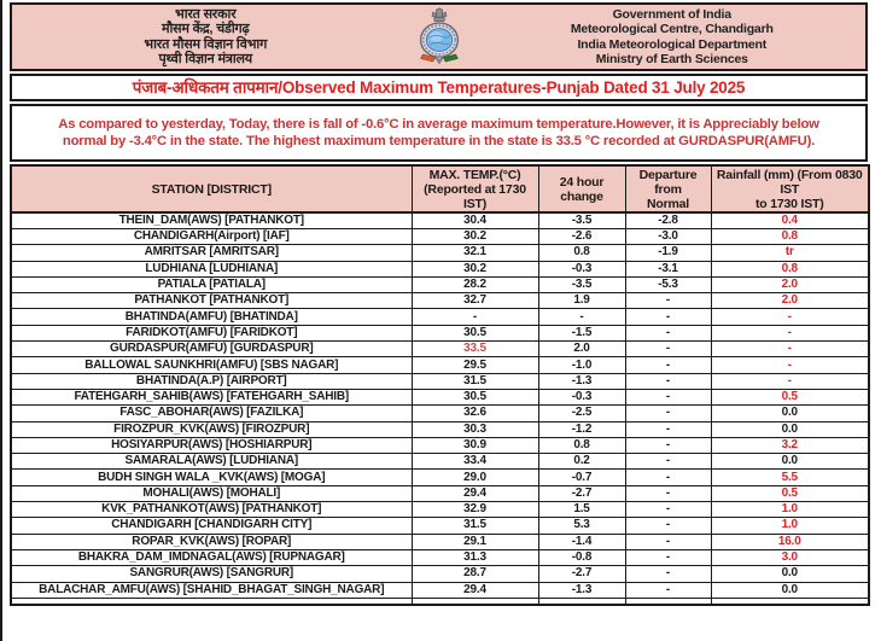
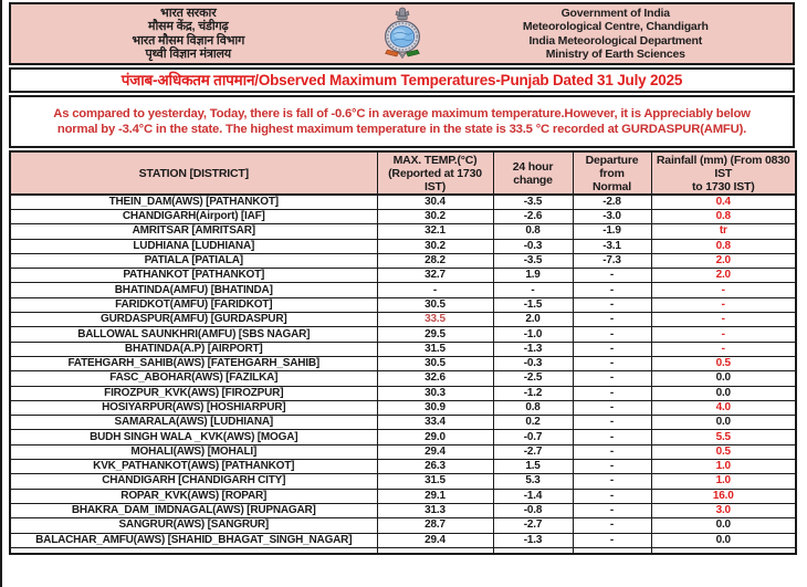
  भारत सरकार
  मौसम केंद्र, चंडीगढ़
  भारत मौसम विज्ञान विभाग
  पृथ्वी विज्ञान मंत्रालय
  Government of India
  Meteorological Centre, Chandigarh
  India Meteorological Department
  Ministry of Earth Sciences
  पंजाब-अधिकतम तापमान/Observed Maximum Temperatures-Punjab Dated 31 July 2025
  As compared to yesterday, Today, there is fall of -0.6°C in average maximum temperature.However, it is Appreciably below normal by -3.4°C in the state. The highest maximum temperature in the state is 33.5 °C recorded at GURDASPUR(AMFU).
  STATION [DISTRICT]	MAX. TEMP.(°C) (Reported at 1730 IST)	24 hour change	Departure from Normal	Rainfall (mm) (From 0830 IST to 1730 IST)
  THEIN_DAM(AWS) [PATHANKOT]	30.4	-3.5	-2.8	0.4
  CHANDIGARH(Airport) [IAF]	30.2	-2.6	-3.0	0.8
  AMRITSAR [AMRITSAR]	32.1	0.8	-1.9	tr
  LUDHIANA [LUDHIANA]	30.2	-0.3	-3.1	0.8
- PATIALA [PATIALA]	28.2	-3.5	-5.3	2.0
+ PATIALA [PATIALA]	28.2	-3.5	-7.3	2.0
  PATHANKOT [PATHANKOT]	32.7	1.9	-	2.0
  BHATINDA(AMFU) [BHATINDA]	-	-	-	-
  FARIDKOT(AMFU) [FARIDKOT]	30.5	-1.5	-	-
  GURDASPUR(AMFU) [GURDASPUR]	33.5	2.0	-	-
  BALLOWAL SAUNKHRI(AMFU) [SBS NAGAR]	29.5	-1.0	-	-
  BHATINDA(A.P) [AIRPORT]	31.5	-1.3	-	-
  FATEHGARH_SAHIB(AWS) [FATEHGARH_SAHIB]	30.5	-0.3	-	0.5
  FASC_ABOHAR(AWS) [FAZILKA]	32.6	-2.5	-	0.0
  FIROZPUR_KVK(AWS) [FIROZPUR]	30.3	-1.2	-	0.0
- HOSIYARPUR(AWS) [HOSHIARPUR]	30.9	0.8	-	3.2
+ HOSIYARPUR(AWS) [HOSHIARPUR]	30.9	0.8	-	4.0
  SAMARALA(AWS) [LUDHIANA]	33.4	0.2	-	0.0
  BUDH SINGH WALA _KVK(AWS) [MOGA]	29.0	-0.7	-	5.5
  MOHALI(AWS) [MOHALI]	29.4	-2.7	-	0.5
- KVK_PATHANKOT(AWS) [PATHANKOT]	32.9	1.5	-	1.0
+ KVK_PATHANKOT(AWS) [PATHANKOT]	26.3	1.5	-	1.0
  CHANDIGARH [CHANDIGARH CITY]	31.5	5.3	-	1.0
  ROPAR_KVK(AWS) [ROPAR]	29.1	-1.4	-	16.0
  BHAKRA_DAM_IMDNAGAL(AWS) [RUPNAGAR]	31.3	-0.8	-	3.0
  SANGRUR(AWS) [SANGRUR]	28.7	-2.7	-	0.0
  BALACHAR_AMFU(AWS) [SHAHID_BHAGAT_SINGH_NAGAR]	29.4	-1.3	-	0.0
